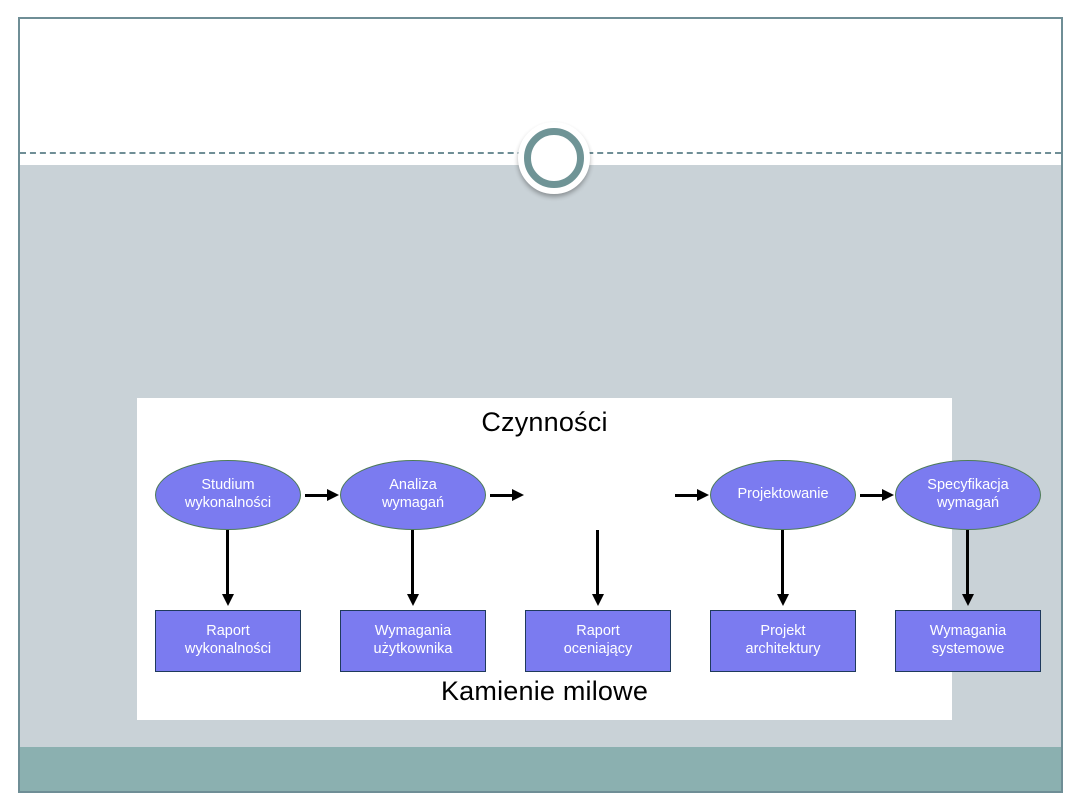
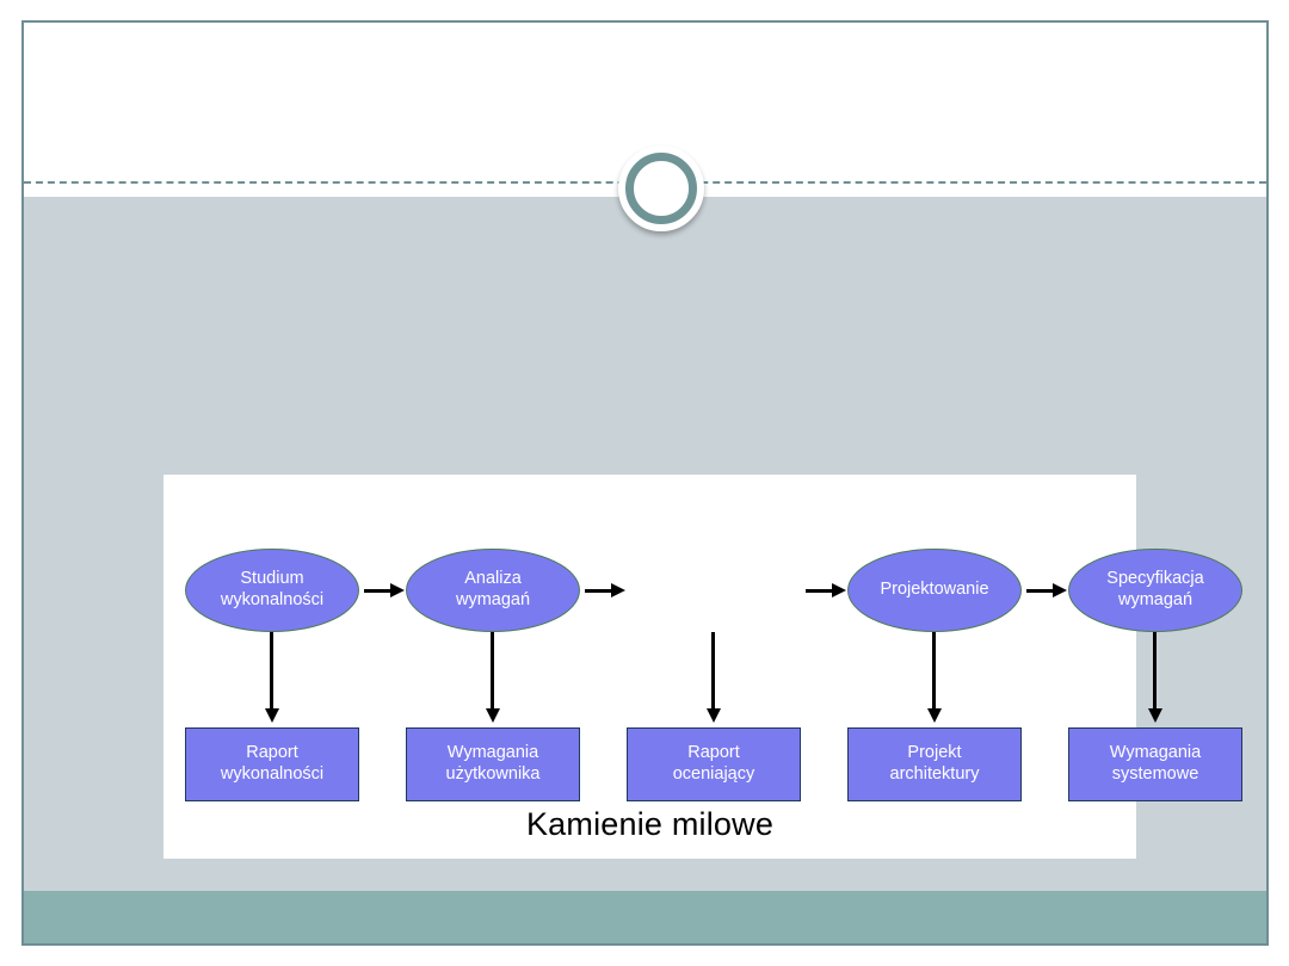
- Czynności
  Studium
  wykonalności
  Analiza
  wymagań
  Projektowanie
  Specyfikacja
  wymagań
  Raport
  wykonalności
  Wymagania
  użytkownika
  Raport
  oceniający
  Projekt
  architektury
  Wymagania
  systemowe
  Kamienie milowe
